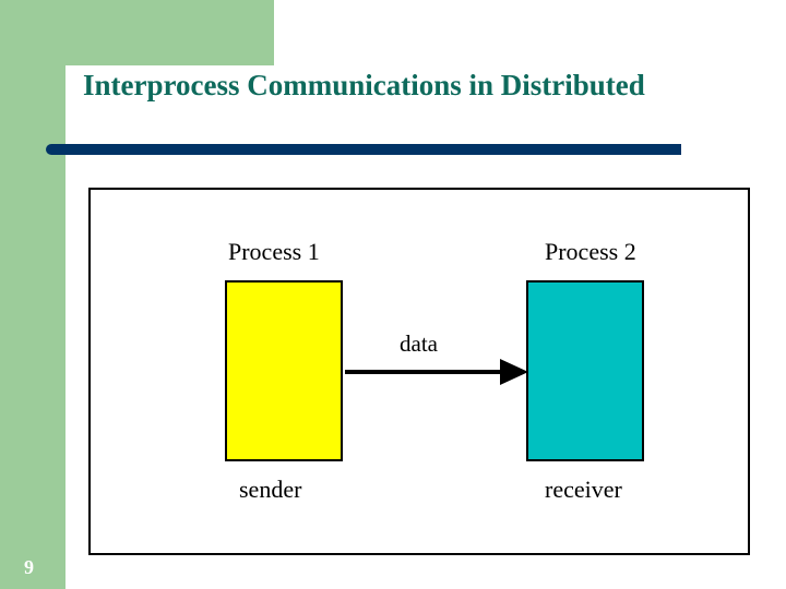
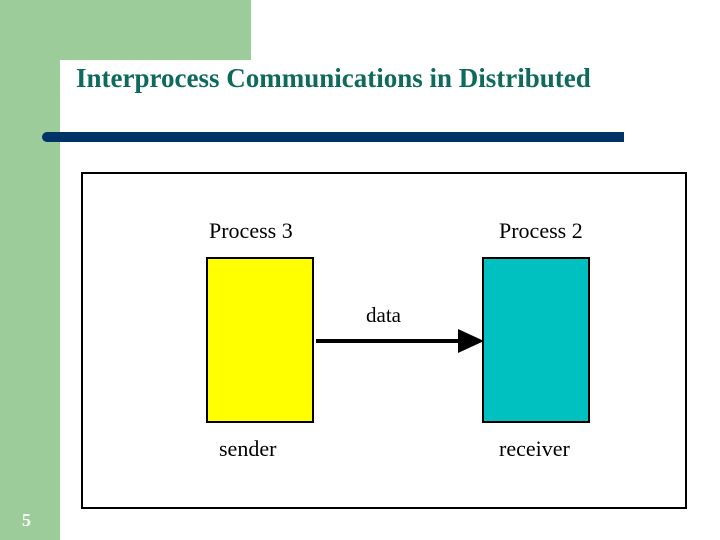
  Interprocess Communications in Distributed
- Process 1
+ Process 3
  Process 2
  data
  sender
  receiver
- 9
+ 5
